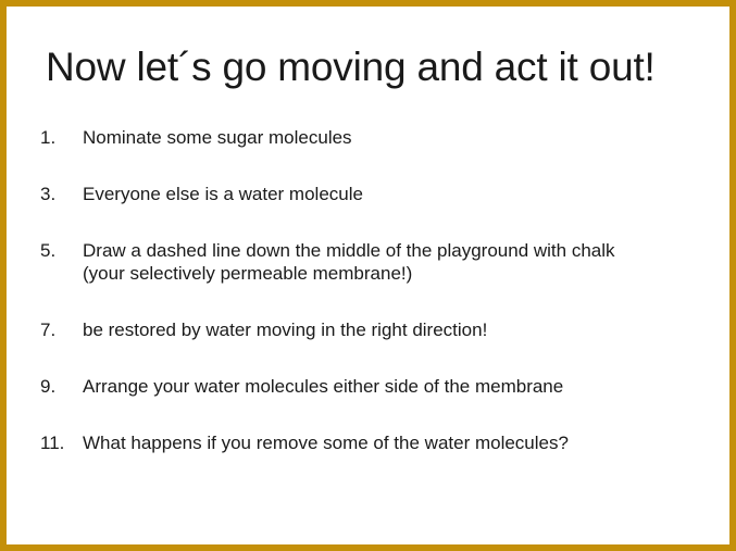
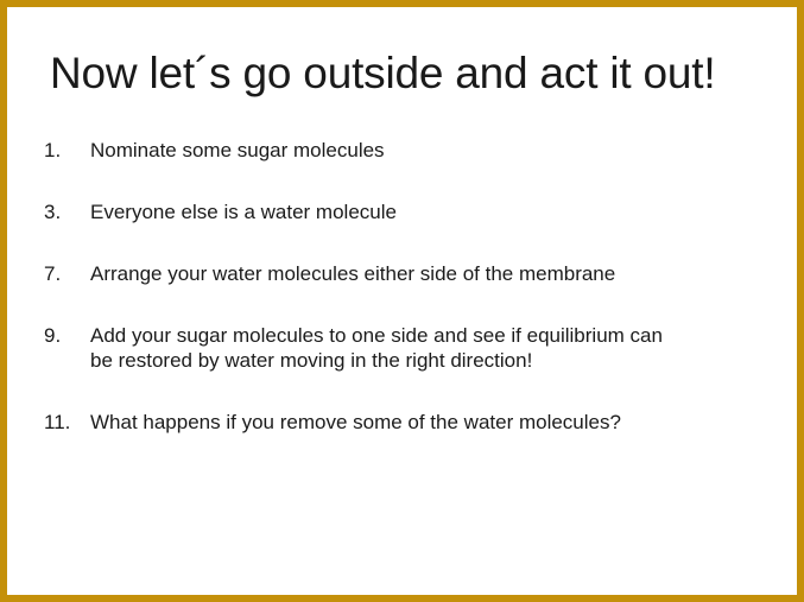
- Now let´s go moving and act it out!
+ Now let´s go outside and act it out!
  1.
  Nominate some sugar molecules
  3.
  Everyone else is a water molecule
- 5.
- Draw a dashed line down the middle of the playground with chalk
- (your selectively permeable membrane!)
  7.
- be restored by water moving in the right direction!
+ Arrange your water molecules either side of the membrane
  9.
+ Add your sugar molecules to one side and see if equilibrium can
- Arrange your water molecules either side of the membrane
+ be restored by water moving in the right direction!
  11.
  What happens if you remove some of the water molecules?
